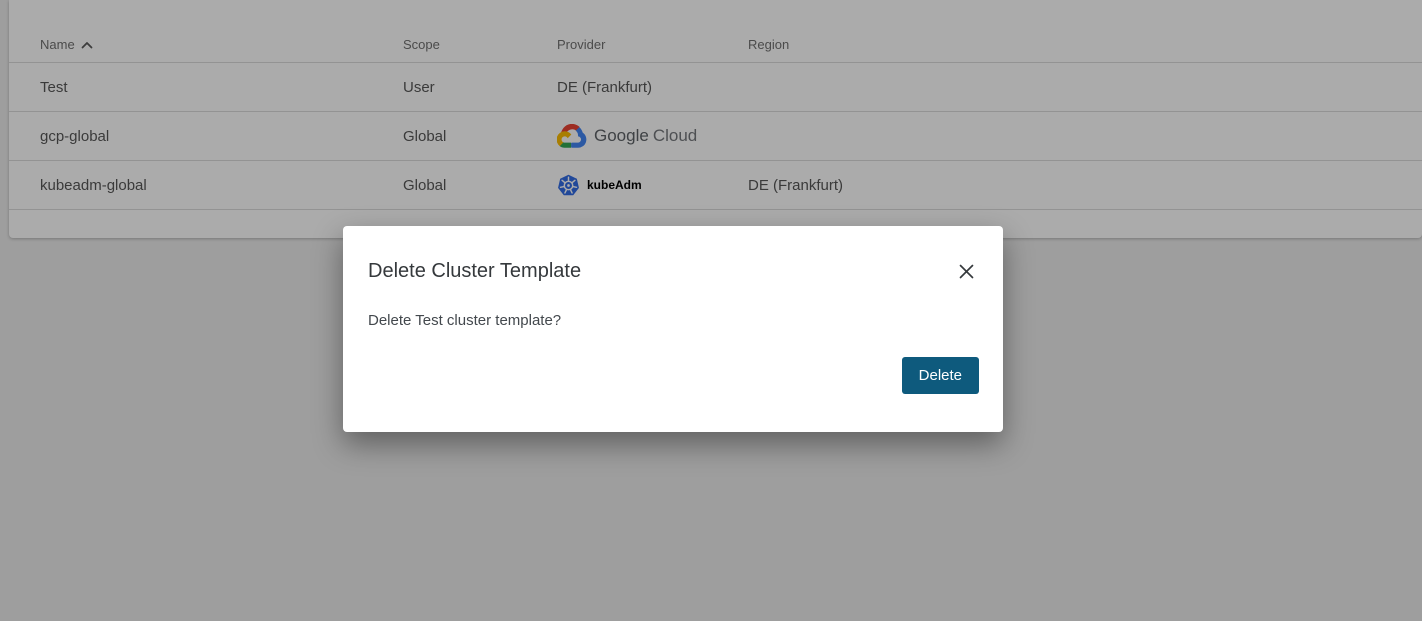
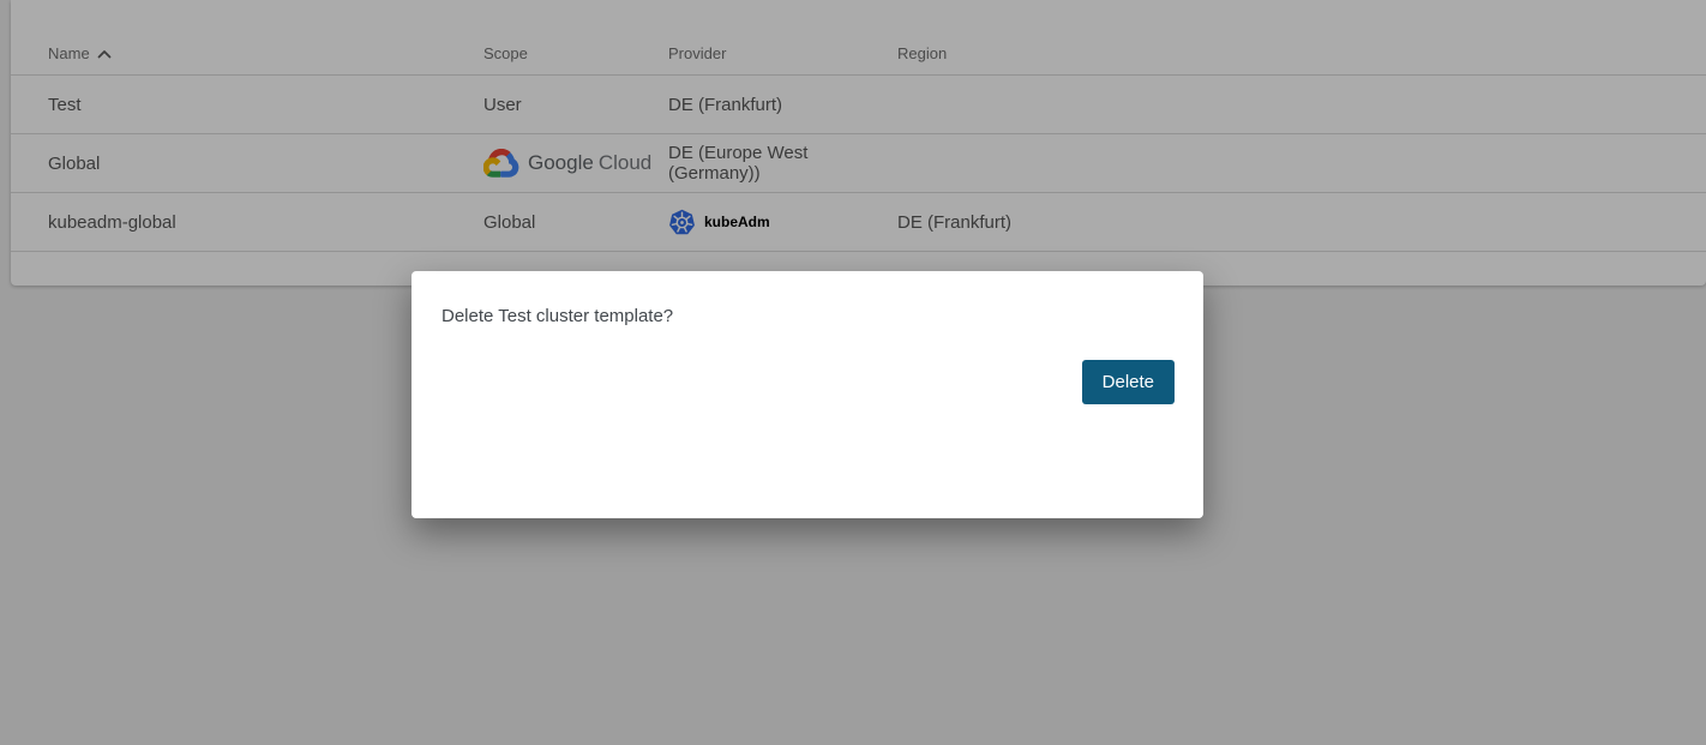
  Name
  Scope
  Provider
  Region
  Test
  User
  DE (Frankfurt)
- gcp-global
  Global
  Google Cloud
+ DE (Europe West (Germany))
  kubeadm-global
  Global
  kubeAdm
  DE (Frankfurt)
- Delete Cluster Template
  Delete Test cluster template?
  Delete
